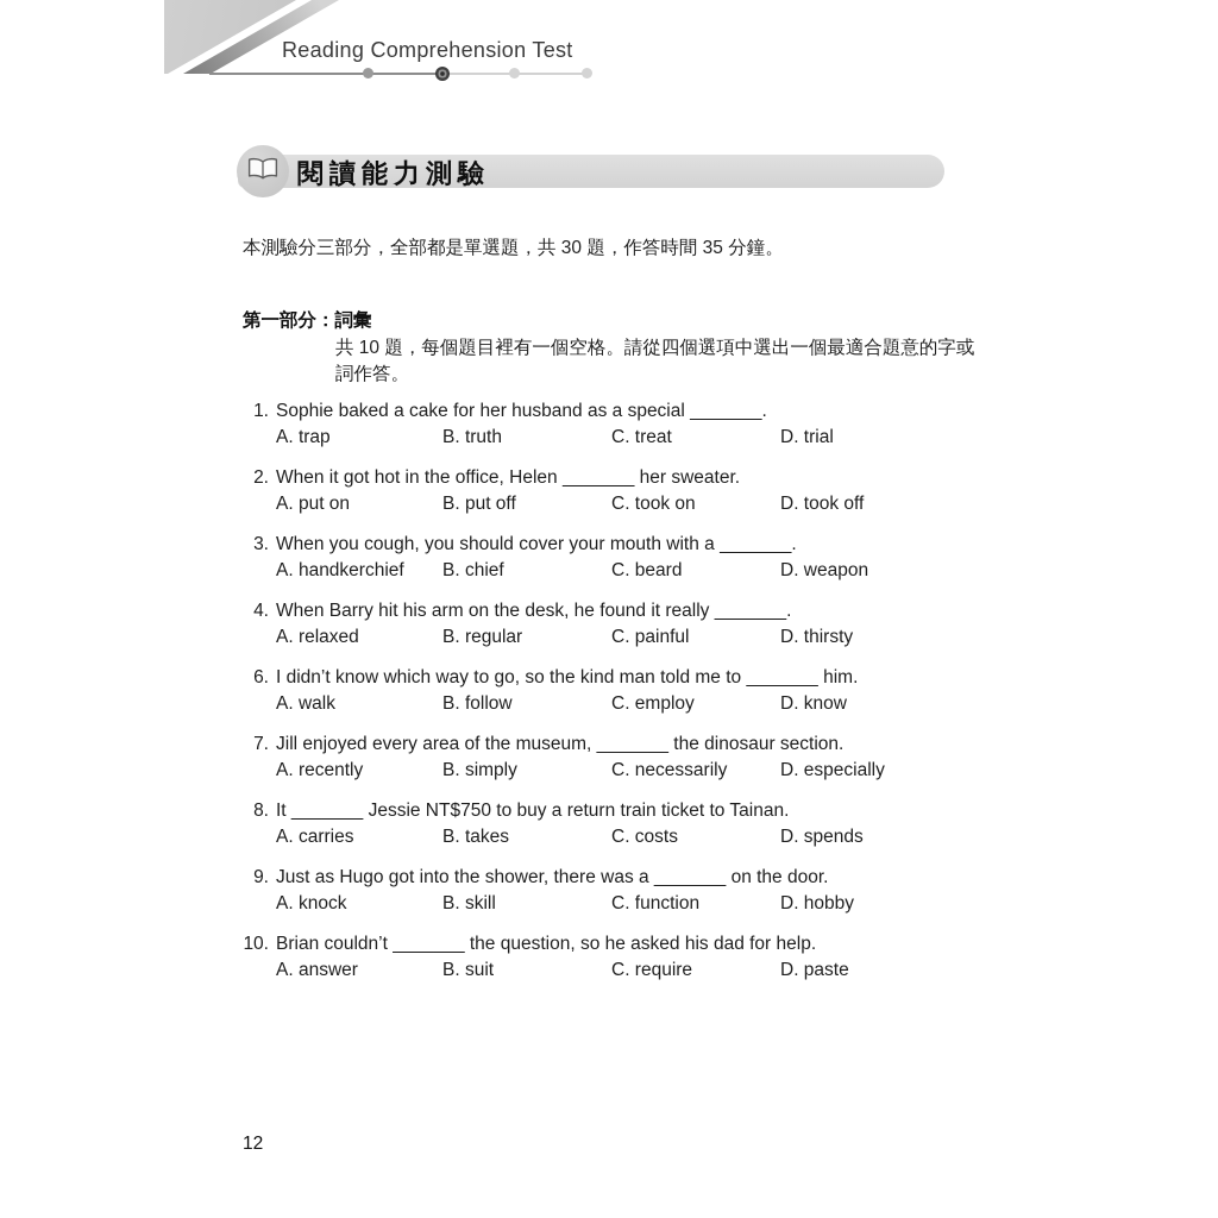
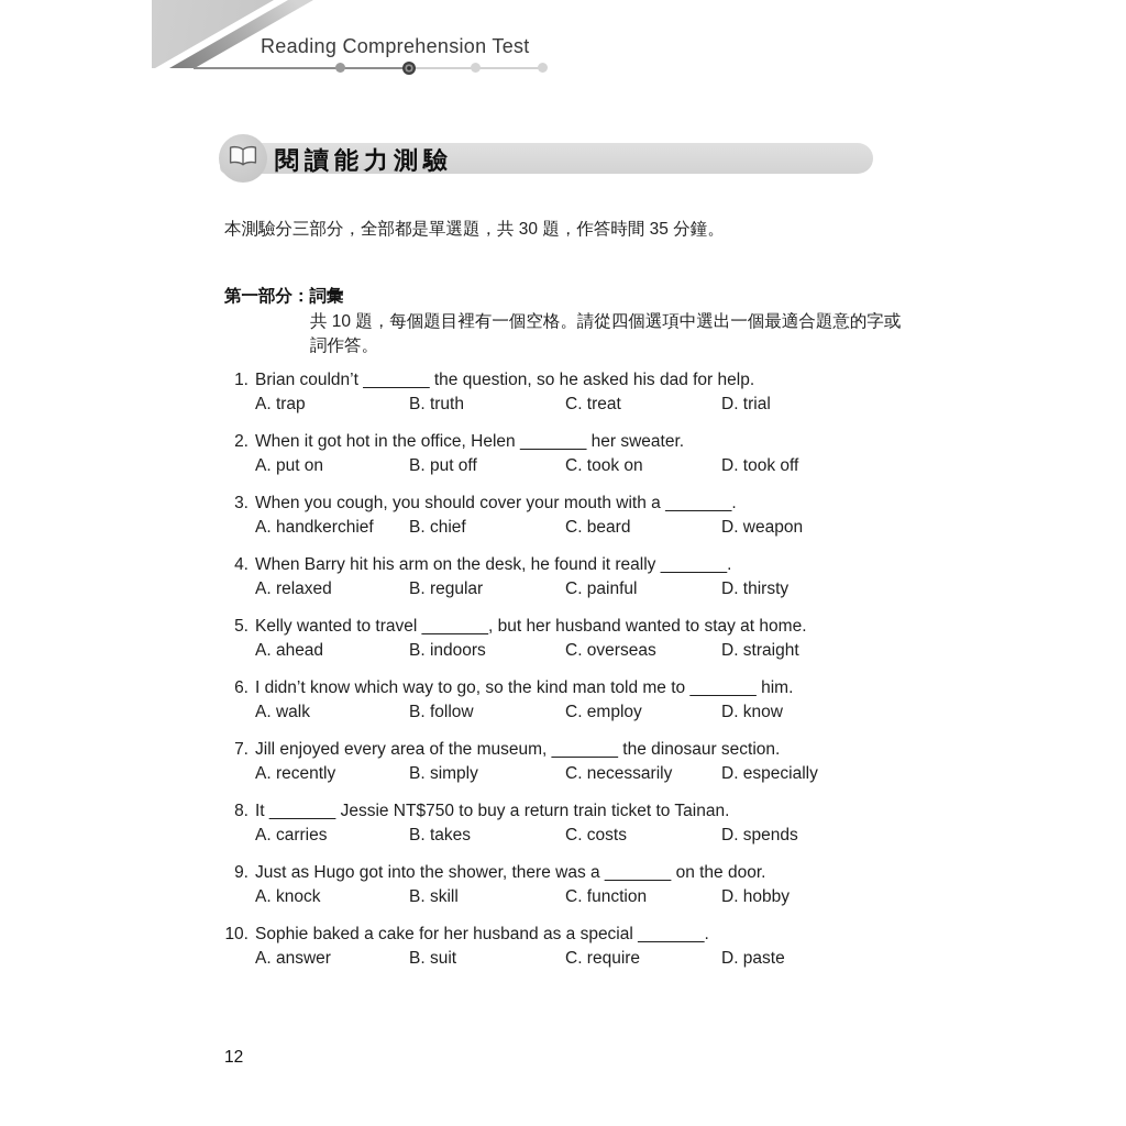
  Reading Comprehension Test
  閱讀能力測驗
  本測驗分三部分，全部都是單選題，共 30 題，作答時間 35 分鐘。
  第一部分：詞彙
  共 10 題，每個題目裡有一個空格。請從四個選項中選出一個最適合題意的字或
  詞作答。
- 1. Sophie baked a cake for her husband as a special _______.
+ 1. Brian couldn’t _______ the question, so he asked his dad for help.
  A. trap
  B. truth
  C. treat
  D. trial
  2. When it got hot in the office, Helen _______ her sweater.
  A. put on
  B. put off
  C. took on
  D. took off
  3. When you cough, you should cover your mouth with a _______.
  A. handkerchief
  B. chief
  C. beard
  D. weapon
  4. When Barry hit his arm on the desk, he found it really _______.
  A. relaxed
  B. regular
  C. painful
  D. thirsty
+ 5. Kelly wanted to travel _______, but her husband wanted to stay at home.
+ A. ahead
+ B. indoors
+ C. overseas
+ D. straight
  6. I didn’t know which way to go, so the kind man told me to _______ him.
  A. walk
  B. follow
  C. employ
  D. know
  7. Jill enjoyed every area of the museum, _______ the dinosaur section.
  A. recently
  B. simply
  C. necessarily
  D. especially
  8. It _______ Jessie NT$750 to buy a return train ticket to Tainan.
  A. carries
  B. takes
  C. costs
  D. spends
  9. Just as Hugo got into the shower, there was a _______ on the door.
  A. knock
  B. skill
  C. function
  D. hobby
- 10. Brian couldn’t _______ the question, so he asked his dad for help.
+ 10. Sophie baked a cake for her husband as a special _______.
  A. answer
  B. suit
  C. require
  D. paste
  12
